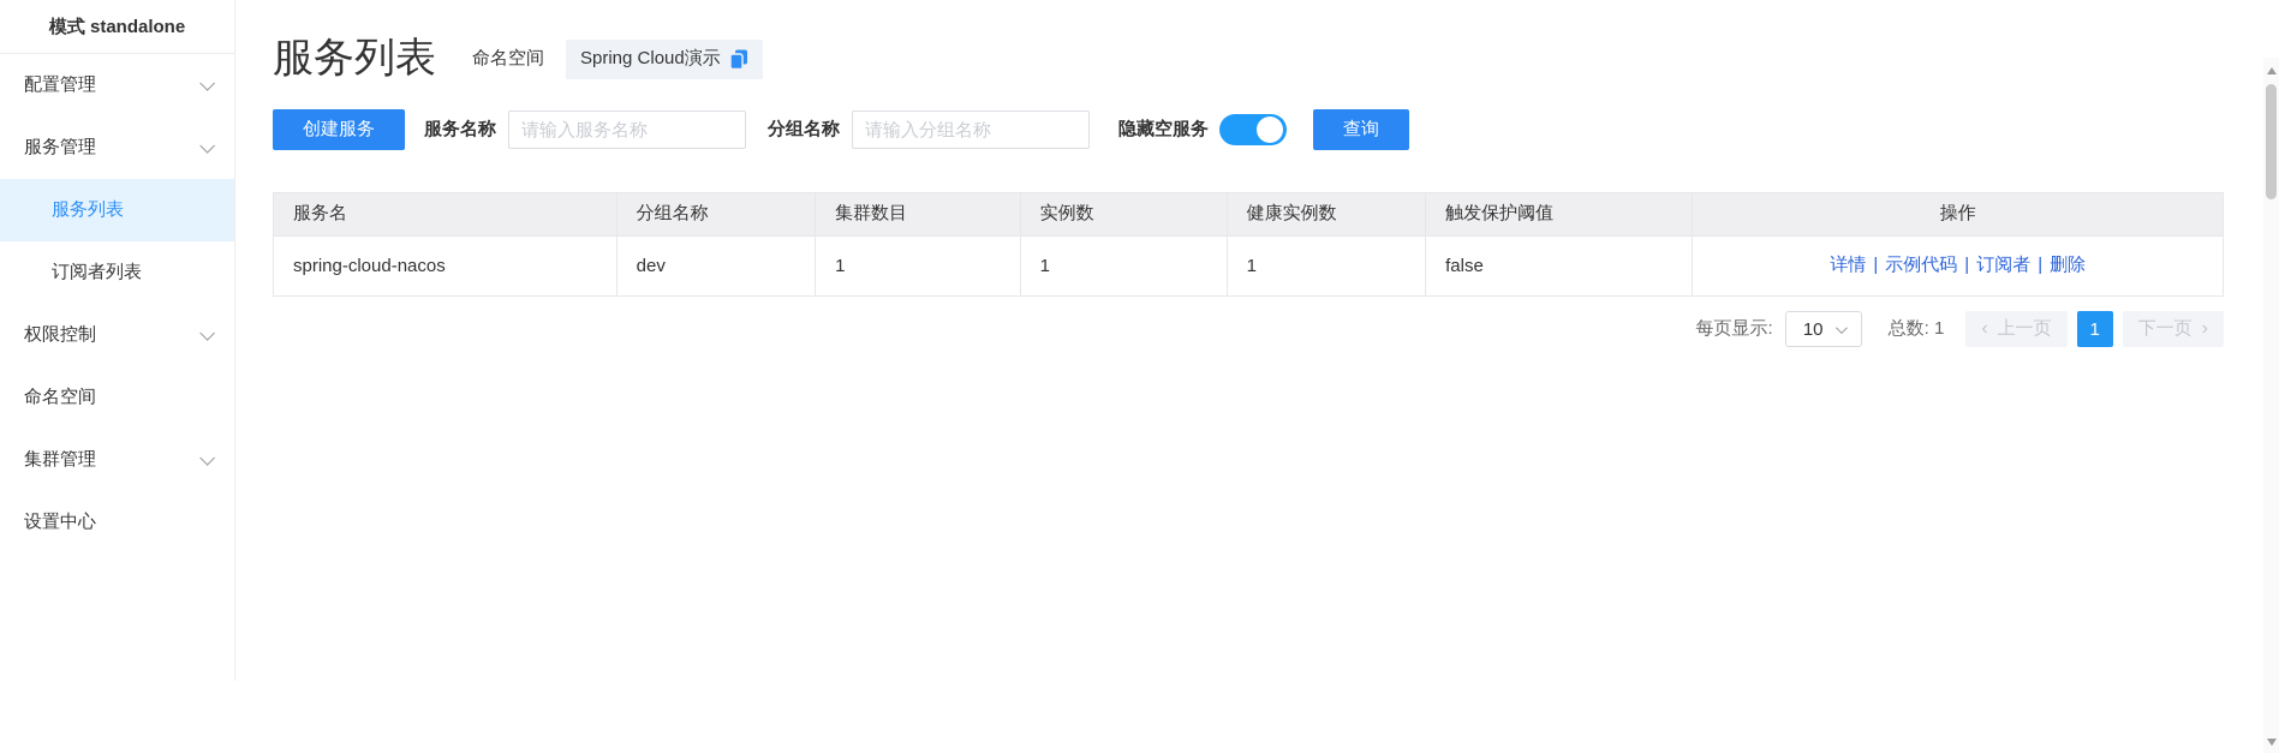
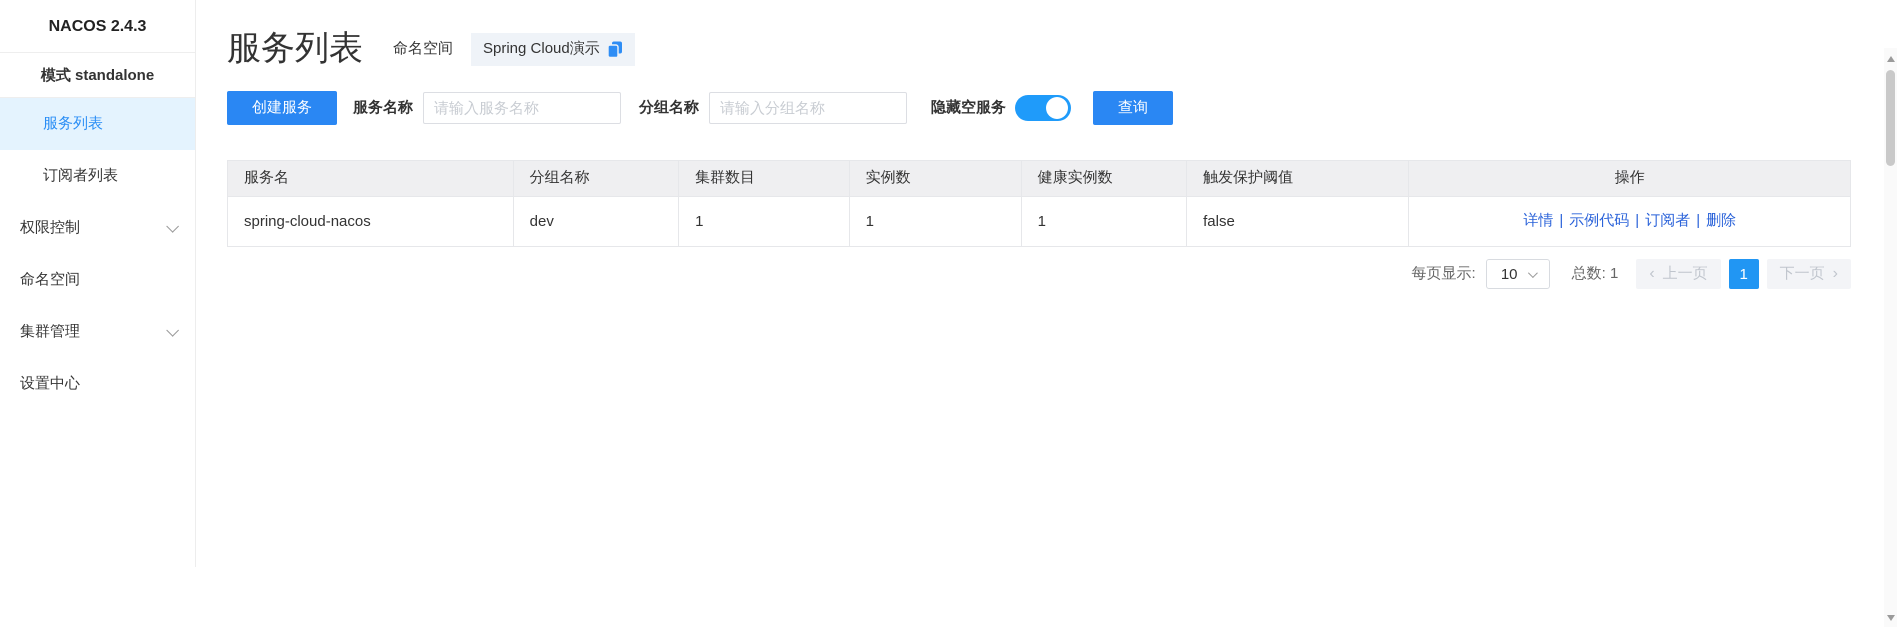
+ NACOS 2.4.3
  模式 standalone
- 配置管理
- 服务管理
  服务列表
  订阅者列表
  权限控制
  命名空间
  集群管理
  设置中心
  服务列表
  命名空间
  Spring Cloud演示
  创建服务
  服务名称
  请输入服务名称
  分组名称
  请输入分组名称
  隐藏空服务
  查询
  服务名	分组名称	集群数目	实例数	健康实例数	触发保护阈值	操作
  spring-cloud-nacos	dev	1	1	1	false	详情 | 示例代码 | 订阅者 | 删除
  每页显示:
  10
  总数: 1
  ‹
  上一页
  1
  下一页
  ›
